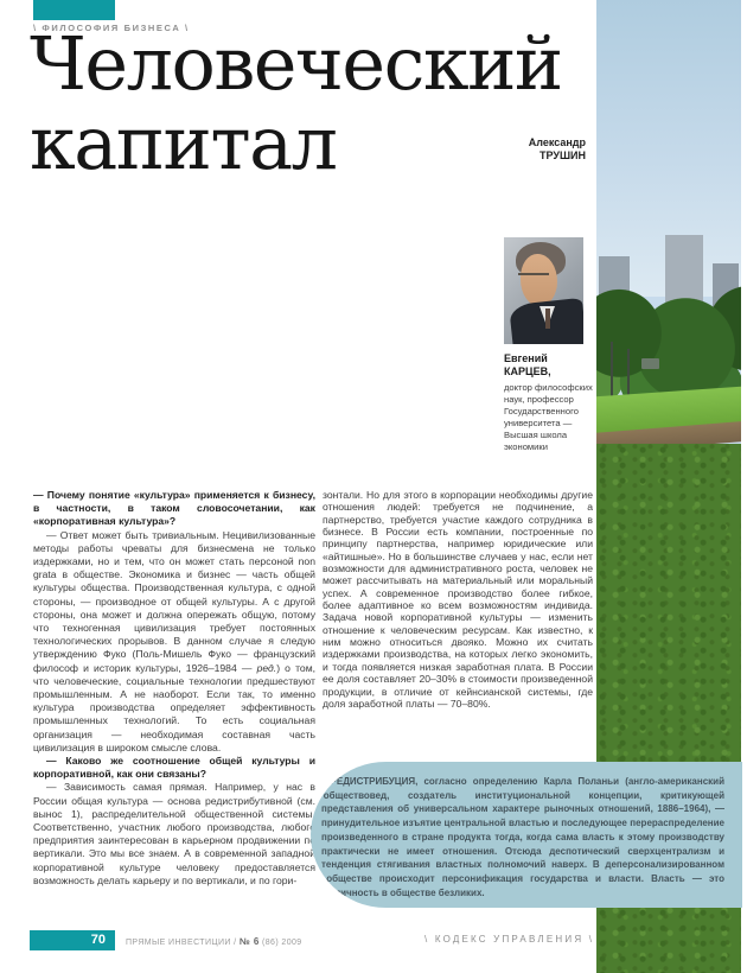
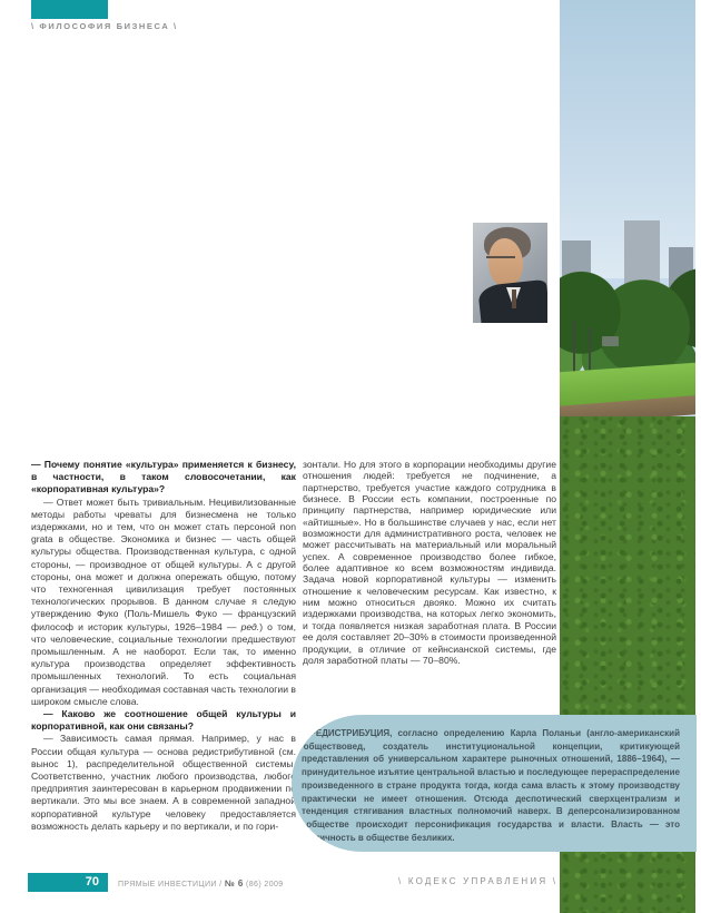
  \ ФИЛОСОФИЯ БИЗНЕСА \
- Человеческий
- капитал
- Александр
- ТРУШИН
- Евгений
- КАРЦЕВ,
- доктор философских
- наук, профессор
- Государственного
- университета —
- Высшая школа
- экономики
  — Почему понятие «культура» применяется к бизнесу, в частности, в таком словосочетании, как «корпоративная культура»?
- — Ответ может быть тривиальным. Нецивилизованные методы работы чреваты для бизнесмена не только издержками, но и тем, что он может стать персоной non grata в обществе. Экономика и бизнес — часть общей культуры общества. Производственная культура, с одной стороны, — производное от общей культуры. А с другой стороны, она может и должна опережать общую, потому что техногенная цивилизация требует постоянных технологических прорывов. В данном случае я следую утверждению Фуко (Поль-Мишель Фуко — французский философ и историк культуры, 1926–1984 — ред.) о том, что человеческие, социальные технологии предшествуют промышленным. А не наоборот. Если так, то именно культура производства определяет эффективность промышленных технологий. То есть социальная организация — необходимая составная часть цивилизация в широком смысле слова.
+ — Ответ может быть тривиальным. Нецивилизованные методы работы чреваты для бизнесмена не только издержками, но и тем, что он может стать персоной non grata в обществе. Экономика и бизнес — часть общей культуры общества. Производственная культура, с одной стороны, — производное от общей культуры. А с другой стороны, она может и должна опережать общую, потому что техногенная цивилизация требует постоянных технологических прорывов. В данном случае я следую утверждению Фуко (Поль-Мишель Фуко — французский философ и историк культуры, 1926–1984 — ред.) о том, что человеческие, социальные технологии предшествуют промышленным. А не наоборот. Если так, то именно культура производства определяет эффективность промышленных технологий. То есть социальная организация — необходимая составная часть технологии в широком смысле слова.
  — Каково же соотношение общей культуры и корпоративной, как они связаны?
  — Зависимость самая прямая. Например, у нас в России общая культура — основа редистрибутивной (см. вынос 1), распределительной общественной системы Соответственно, участник любого производства, любог предприятия заинтересован в карьерном продвижении п вертикали. Это мы все знаем. А в современной западно корпоративной культуре человеку предоставляется возможность делать карьеру и по вертикали, и по гори-
  зонтали. Но для этого в корпорации необходимы другие отношения людей: требуется не подчинение, а партнерство, требуется участие каждого сотрудника в бизнесе. В России есть компании, построенные по принципу партнерства, например юридические или «айтишные». Но в большинстве случаев у нас, если нет возможности для административного роста, человек не может рассчитывать на материальный или моральный успех. А современное производство более гибкое, более адаптивное ко всем возможностям индивида. Задача новой корпоративной культуры — изменить отношение к человеческим ресурсам. Как известно, к ним можно относиться двояко. Можно их считать издержками производства, на которых легко экономить, и тогда появляется низкая заработная плата. В России ее доля составляет 20–30% в стоимости произведенной продукции, в отличие от кейнсианской системы, где доля заработной платы — 70–80%.
  РЕДИСТРИБУЦИЯ, согласно определению Карла Поланьи (англо-американский обществовед, создатель институциональной концепции, критикующей представления об универсальном характере рыночных отношений, 1886–1964), — принудительное изъятие центральной властью и последующее перераспределение произведенного в стране продукта тогда, когда сама власть к этому производству практически не имеет отношения. Отсюда деспотический сверхцентрализм и тенденция стягивания властных полномочий наверх. В деперсонализированном обществе происходит персонификация государства и власти. Власть — это ичность в обществе безликих.
  70
  \ КОДЕКС УПРАВЛЕНИЯ \
